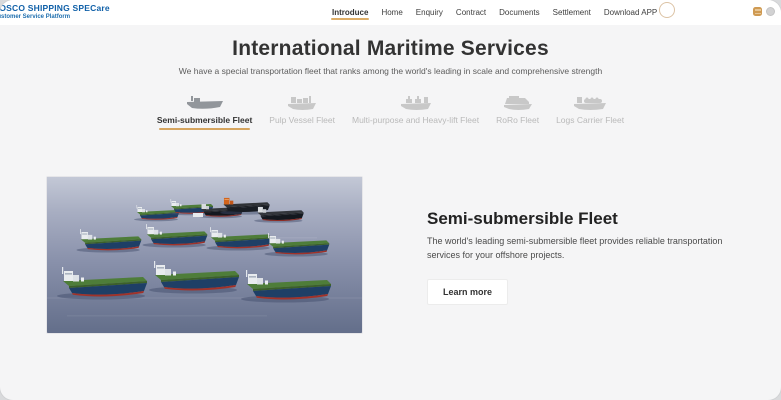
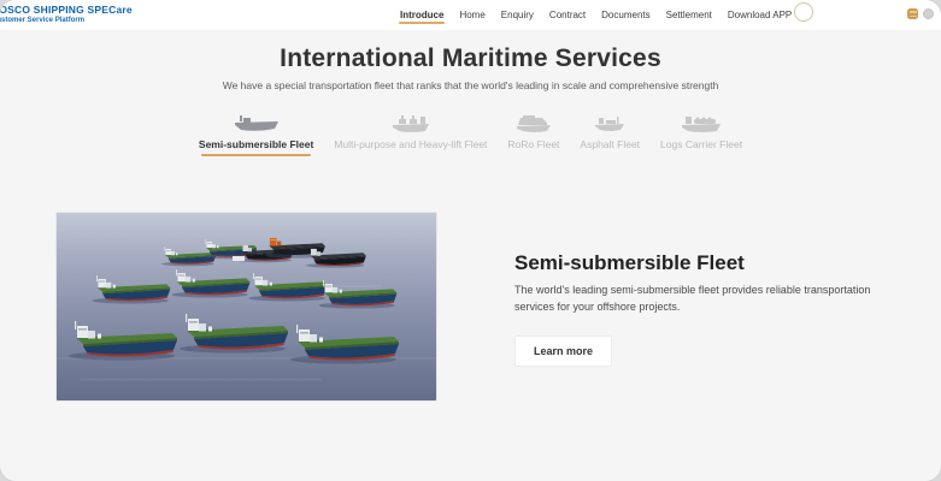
  OSCO SHIPPING SPECare
  Introduce
  Home
  Enquiry
  Contract
  Documents
  Settlement
  Download APP
  International Maritime Services
- We have a special transportation fleet that ranks among the world's leading in scale and comprehensive strength
+ We have a special transportation fleet that ranks that the world's leading in scale and comprehensive strength
  Semi-submersible Fleet
- Pulp Vessel Fleet
  Multi-purpose and Heavy-lift Fleet
  RoRo Fleet
+ Asphalt Fleet
  Logs Carrier Fleet
  Semi-submersible Fleet
  The world's leading semi-submersible fleet provides reliable transportation services for your offshore projects.
  Learn more
